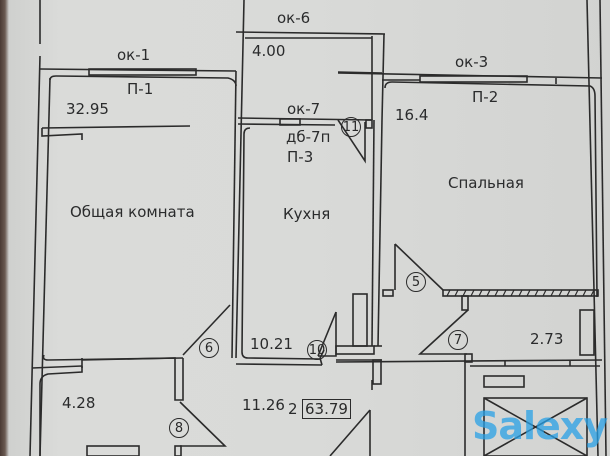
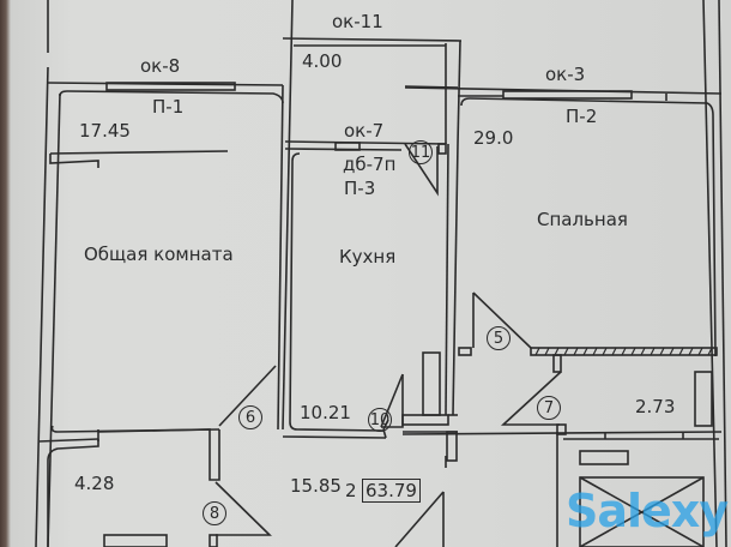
- ок-1
+ ок-8
- ок-6
+ ок-11
  ок-3
  ок-7
  дб-7п
  П-1
  П-2
  П-3
  Общая комната
  Кухня
  Спальная
- 32.95
+ 17.45
  10.21
- 16.4
+ 29.0
  4.00
- 11.26
+ 15.85
  4.28
  2.73
  2
  63.79
  5
  6
  7
  8
  10
  11
  Salexy
